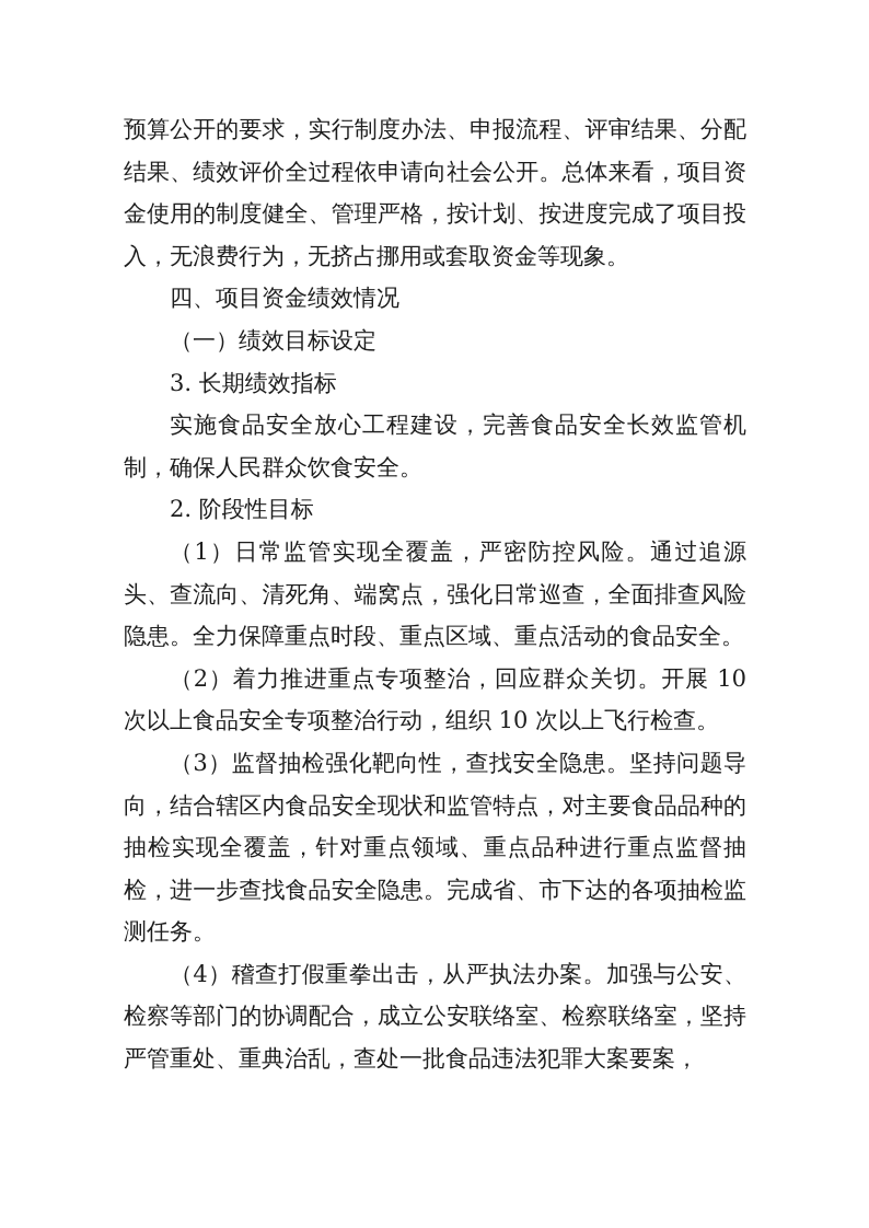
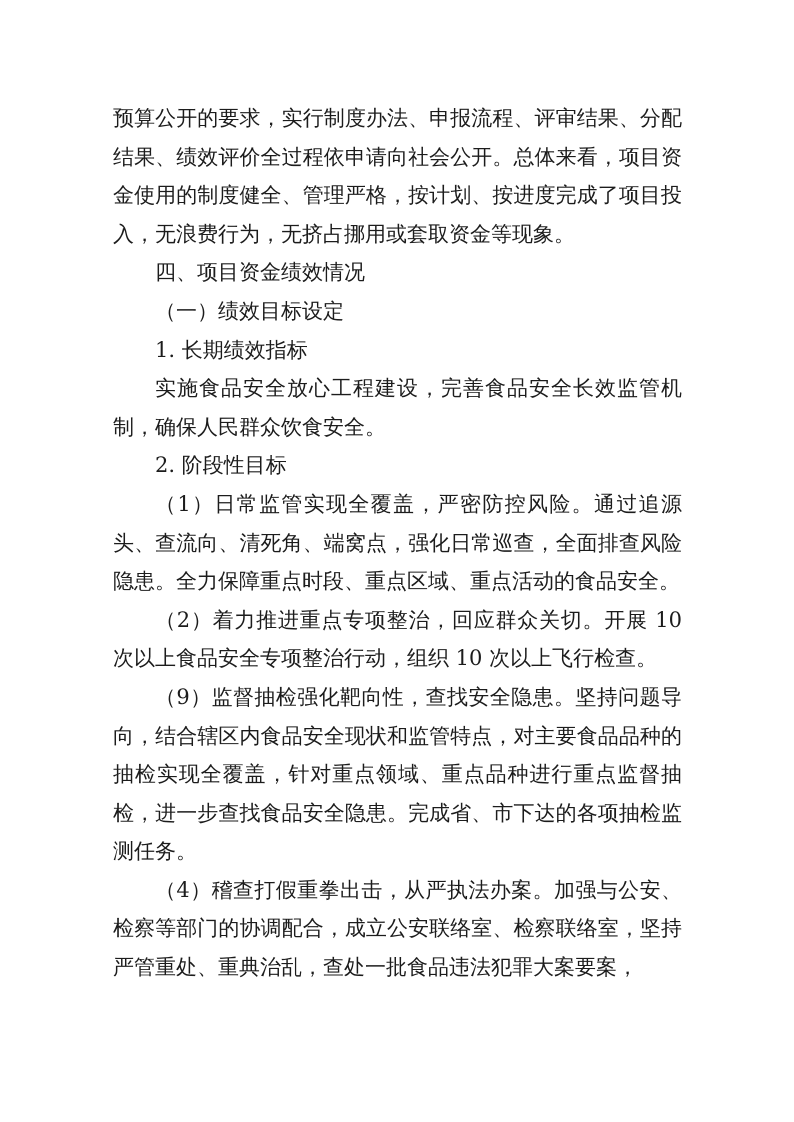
  预算公开的要求，实行制度办法、申报流程、评审结果、分配结果、绩效评价全过程依申请向社会公开。总体来看，项目资金使用的制度健全、管理严格，按计划、按进度完成了项目投入，无浪费行为，无挤占挪用或套取资金等现象。
  四、项目资金绩效情况
  （一）绩效目标设定
- 3. 长期绩效指标
+ 1. 长期绩效指标
  实施食品安全放心工程建设，完善食品安全长效监管机制，确保人民群众饮食安全。
  2. 阶段性目标
  （1）日常监管实现全覆盖，严密防控风险。通过追源头、查流向、清死角、端窝点，强化日常巡查，全面排查风险隐患。全力保障重点时段、重点区域、重点活动的食品安全。
  （2）着力推进重点专项整治，回应群众关切。开展 10 次以上食品安全专项整治行动，组织 10 次以上飞行检查。
- （3）监督抽检强化靶向性，查找安全隐患。坚持问题导向，结合辖区内食品安全现状和监管特点，对主要食品品种的抽检实现全覆盖，针对重点领域、重点品种进行重点监督抽检，进一步查找食品安全隐患。完成省、市下达的各项抽检监测任务。
+ （9）监督抽检强化靶向性，查找安全隐患。坚持问题导向，结合辖区内食品安全现状和监管特点，对主要食品品种的抽检实现全覆盖，针对重点领域、重点品种进行重点监督抽检，进一步查找食品安全隐患。完成省、市下达的各项抽检监测任务。
  （4）稽查打假重拳出击，从严执法办案。加强与公安、检察等部门的协调配合，成立公安联络室、检察联络室，坚持严管重处、重典治乱，查处一批食品违法犯罪大案要案，
